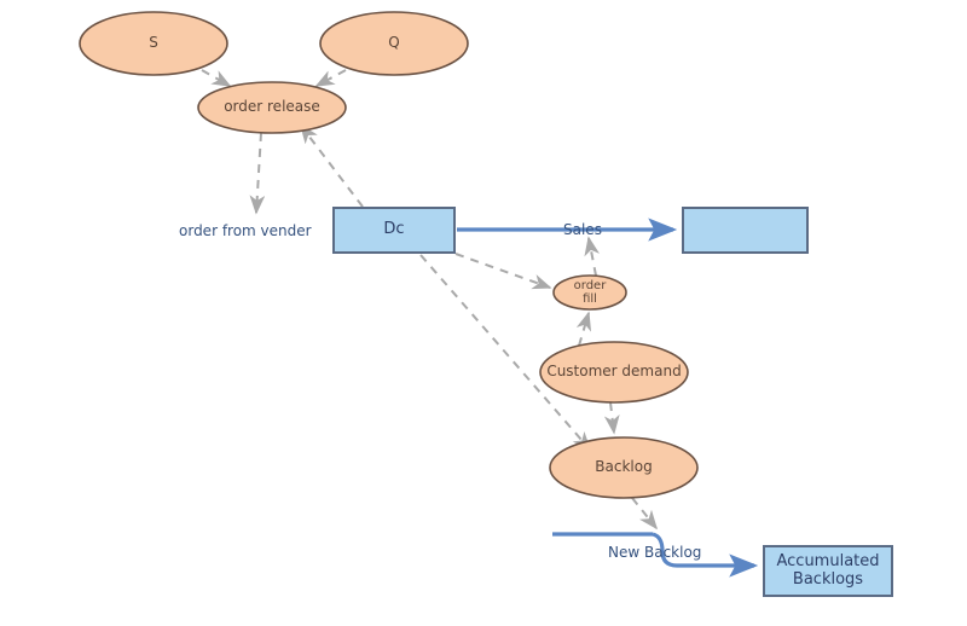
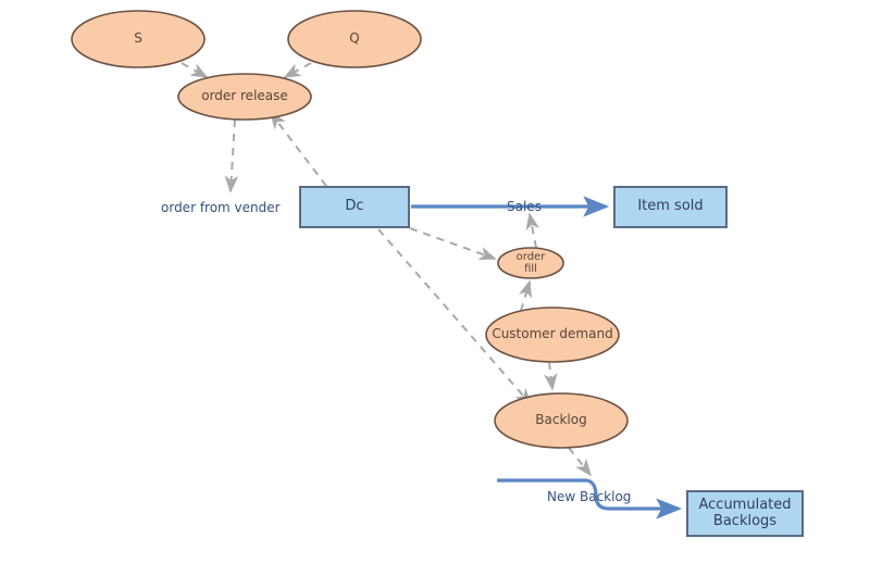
  S
  Q
  order release
  order
  fill
  Customer demand
  Backlog
  Dc
+ Item sold
  Accumulated
  Backlogs
  Sales
  New Backlog
  order from vender
